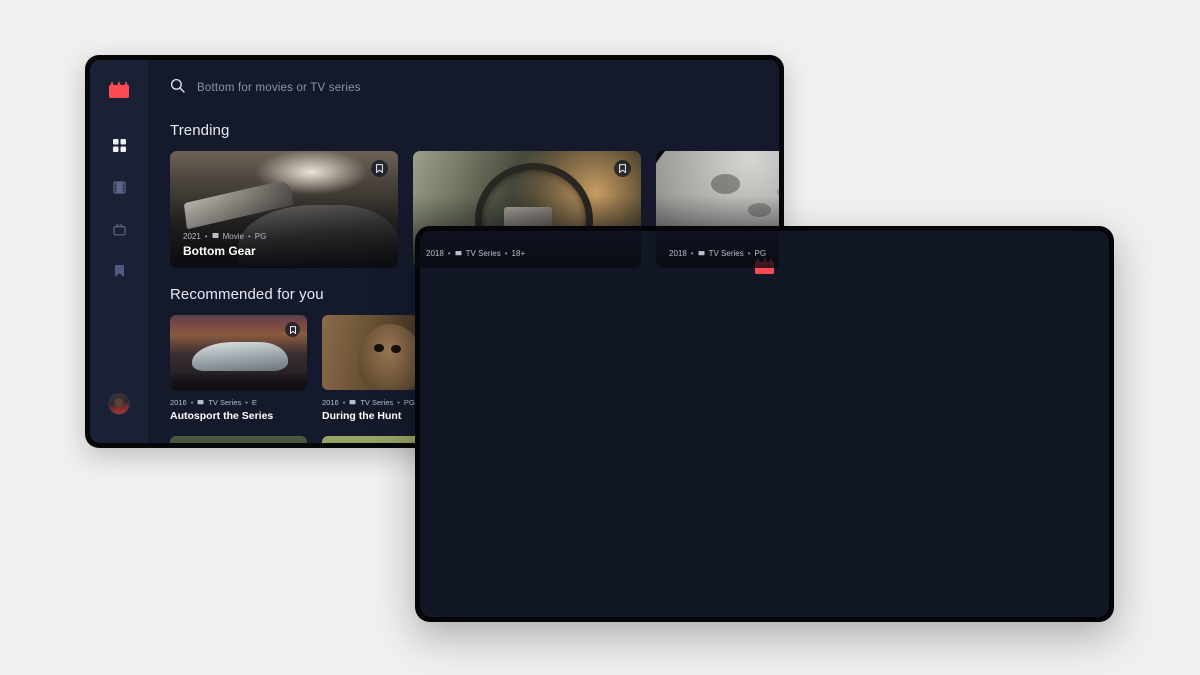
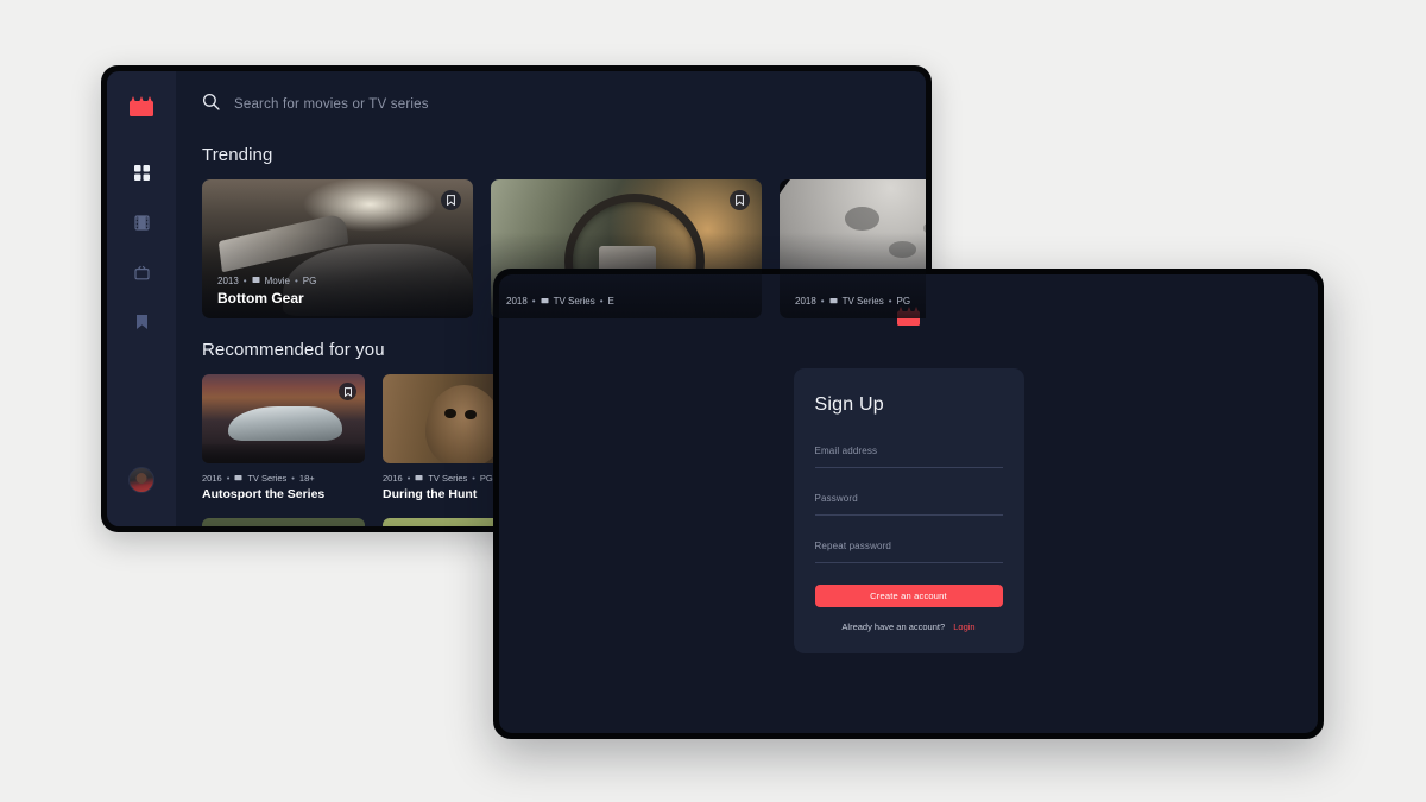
- Bottom for movies or TV series
+ Search for movies or TV series
  Trending
- 2021
+ 2013
  •
  Movie
  •
  PG
  Bottom Gear
  2018
  •
  TV Series
  •
- 18+
+ E
  2018
  •
  TV Series
  •
  PG
  Recommended for you
  2016
  •
  TV Series
  •
- E
+ 18+
  Autosport the Series
  2016
  •
  TV Series
  •
  PG
  During the Hunt
+ Sign Up
+ Email address
+ Password
+ Repeat password
+ Create an account
+ Already have an account? Login
